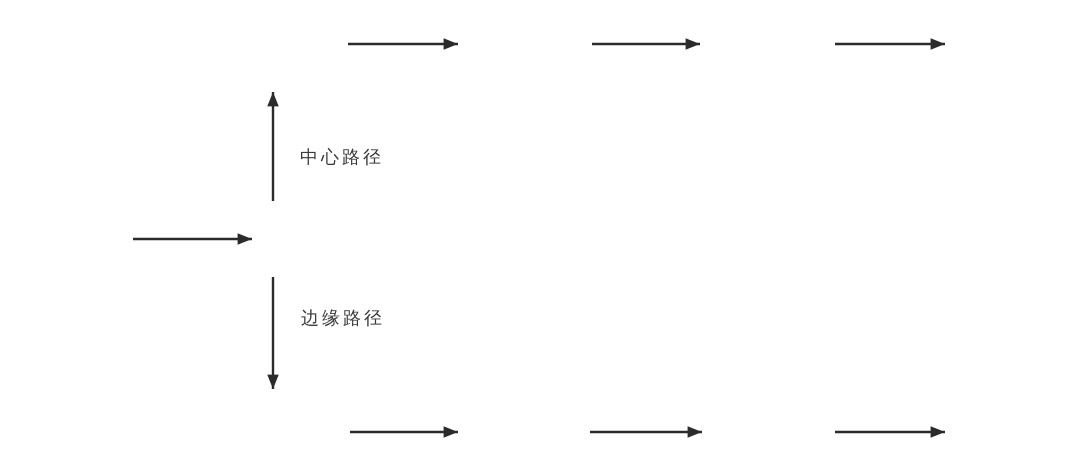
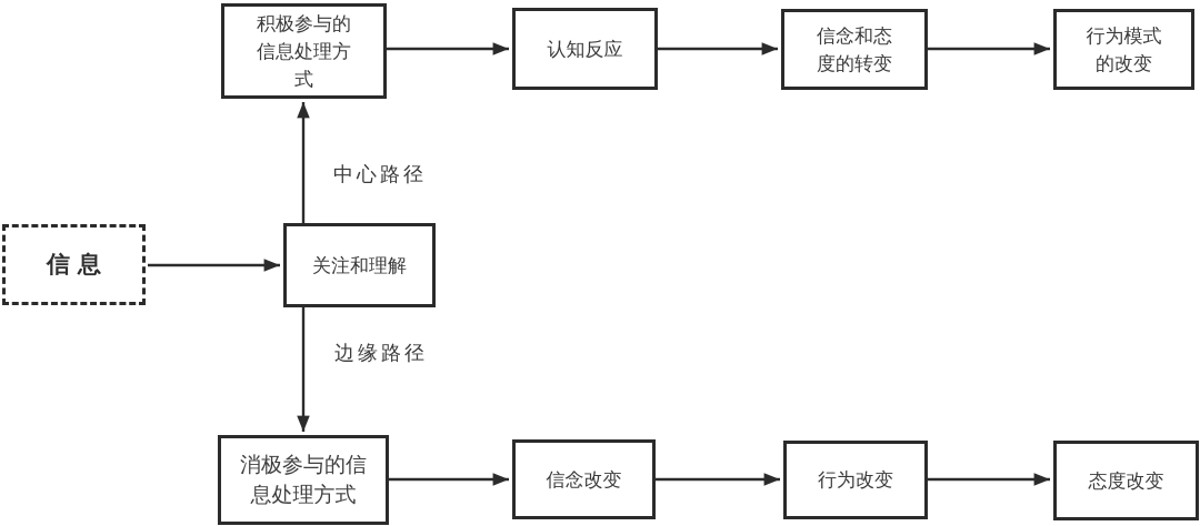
+ 信息
+ 关注和理解
+ 积极参与的
+ 信息处理方
+ 式
+ 认知反应
+ 信念和态
+ 度的转变
+ 行为模式
+ 的改变
+ 消极参与的信
+ 息处理方式
+ 信念改变
+ 行为改变
+ 态度改变
  中心路径
  边缘路径
